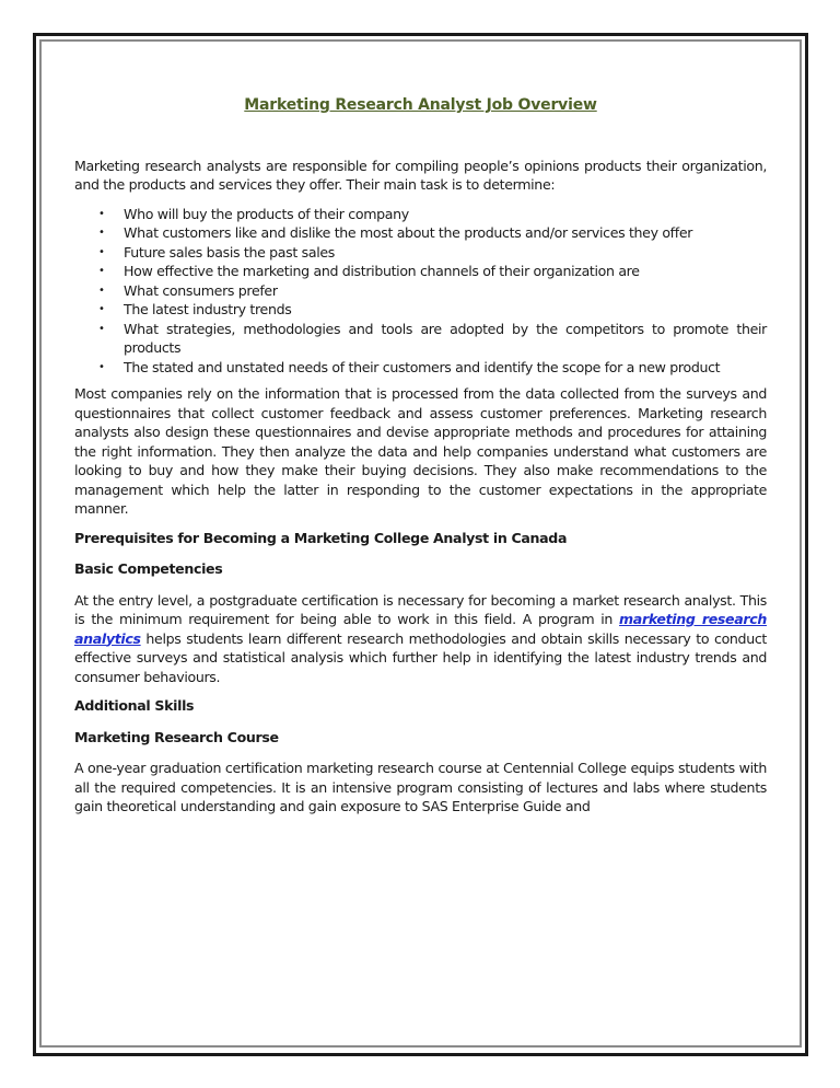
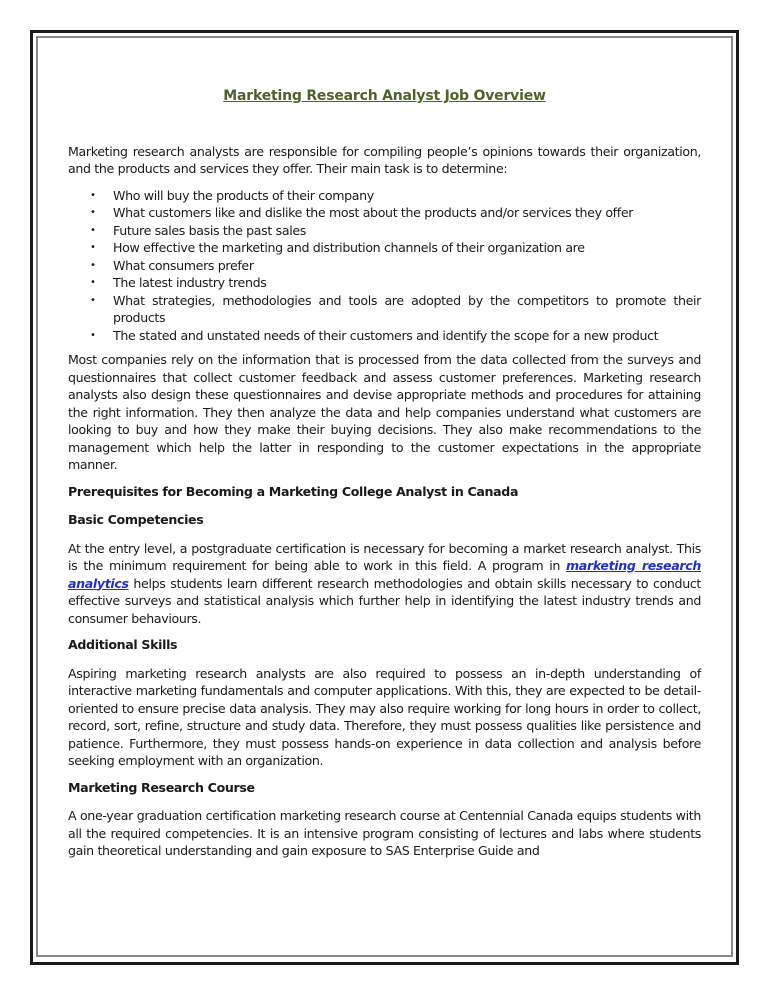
  Marketing Research Analyst Job Overview
- Marketing research analysts are responsible for compiling people’s opinions products their organization, and the products and services they offer. Their main task is to determine:
+ Marketing research analysts are responsible for compiling people’s opinions towards their organization, and the products and services they offer. Their main task is to determine:
  •
  Who will buy the products of their company
  •
  What customers like and dislike the most about the products and/or services they offer
  •
  Future sales basis the past sales
  •
  How effective the marketing and distribution channels of their organization are
  •
  What consumers prefer
  •
  The latest industry trends
  •
  What strategies, methodologies and tools are adopted by the competitors to promote their products
  •
  The stated and unstated needs of their customers and identify the scope for a new product
  Most companies rely on the information that is processed from the data collected from the surveys and questionnaires that collect customer feedback and assess customer preferences. Marketing research analysts also design these questionnaires and devise appropriate methods and procedures for attaining the right information. They then analyze the data and help companies understand what customers are looking to buy and how they make their buying decisions. They also make recommendations to the management which help the latter in responding to the customer expectations in the appropriate manner.
  Prerequisites for Becoming a Marketing College Analyst in Canada
  Basic Competencies
  At the entry level, a postgraduate certification is necessary for becoming a market research analyst. This is the minimum requirement for being able to work in this field. A program in marketing research analytics helps students learn different research methodologies and obtain skills necessary to conduct effective surveys and statistical analysis which further help in identifying the latest industry trends and consumer behaviours.
  Additional Skills
+ Aspiring marketing research analysts are also required to possess an in-depth understanding of interactive marketing fundamentals and computer applications. With this, they are expected to be detail-oriented to ensure precise data analysis. They may also require working for long hours in order to collect, record, sort, refine, structure and study data. Therefore, they must possess qualities like persistence and patience. Furthermore, they must possess hands-on experience in data collection and analysis before seeking employment with an organization.
  Marketing Research Course
- A one-year graduation certification marketing research course at Centennial College equips students with all the required competencies. It is an intensive program consisting of lectures and labs where students gain theoretical understanding and gain exposure to SAS Enterprise Guide and
+ A one-year graduation certification marketing research course at Centennial Canada equips students with all the required competencies. It is an intensive program consisting of lectures and labs where students gain theoretical understanding and gain exposure to SAS Enterprise Guide and
